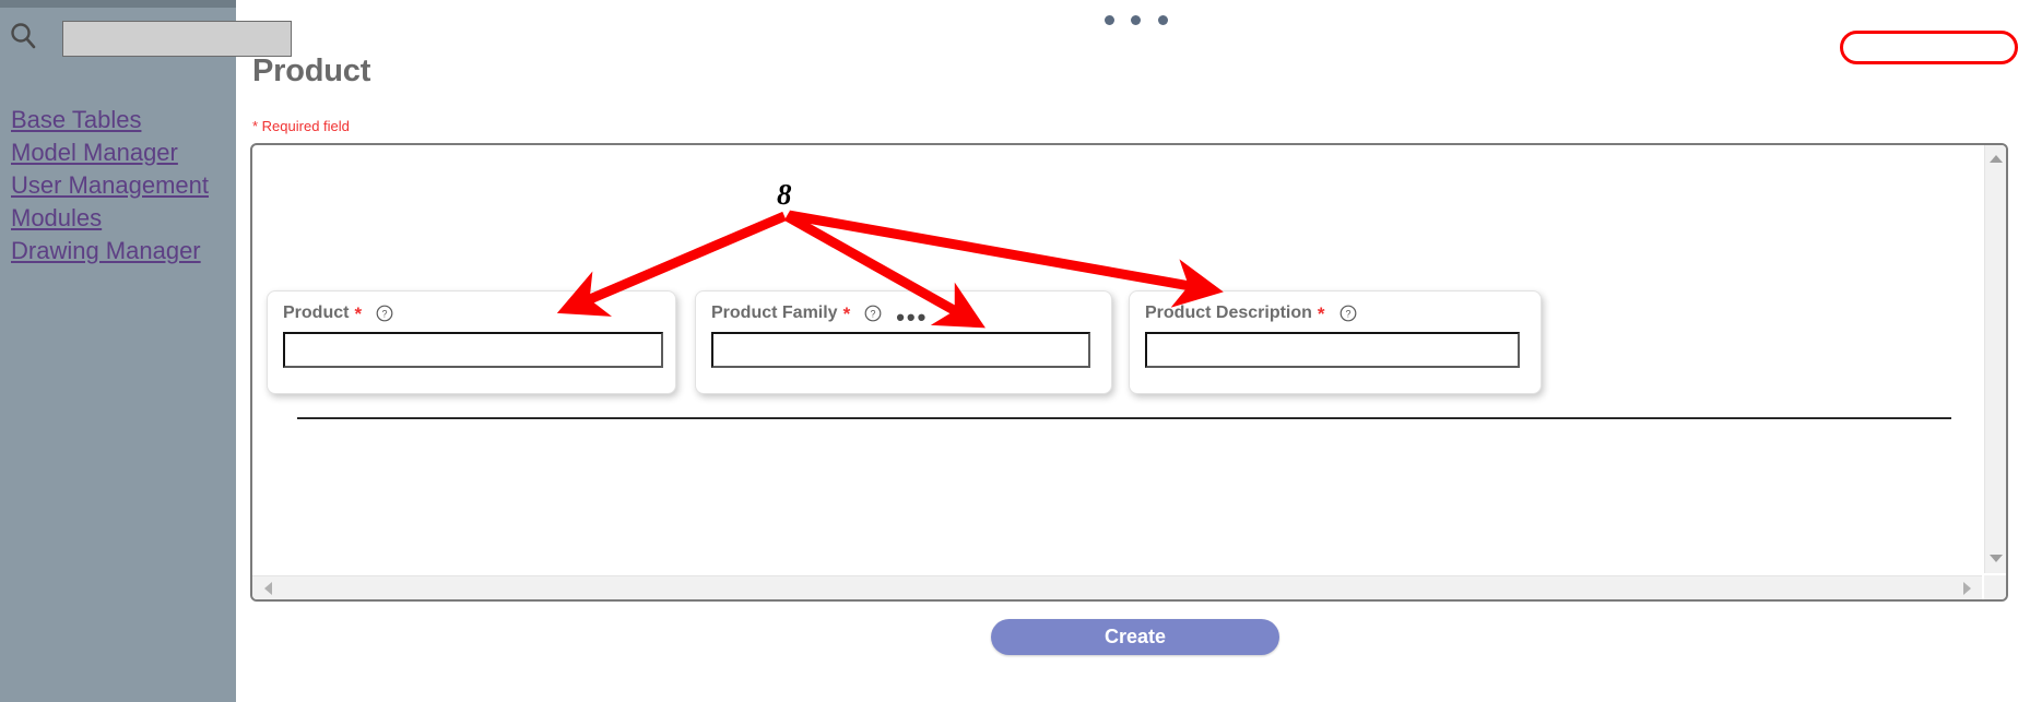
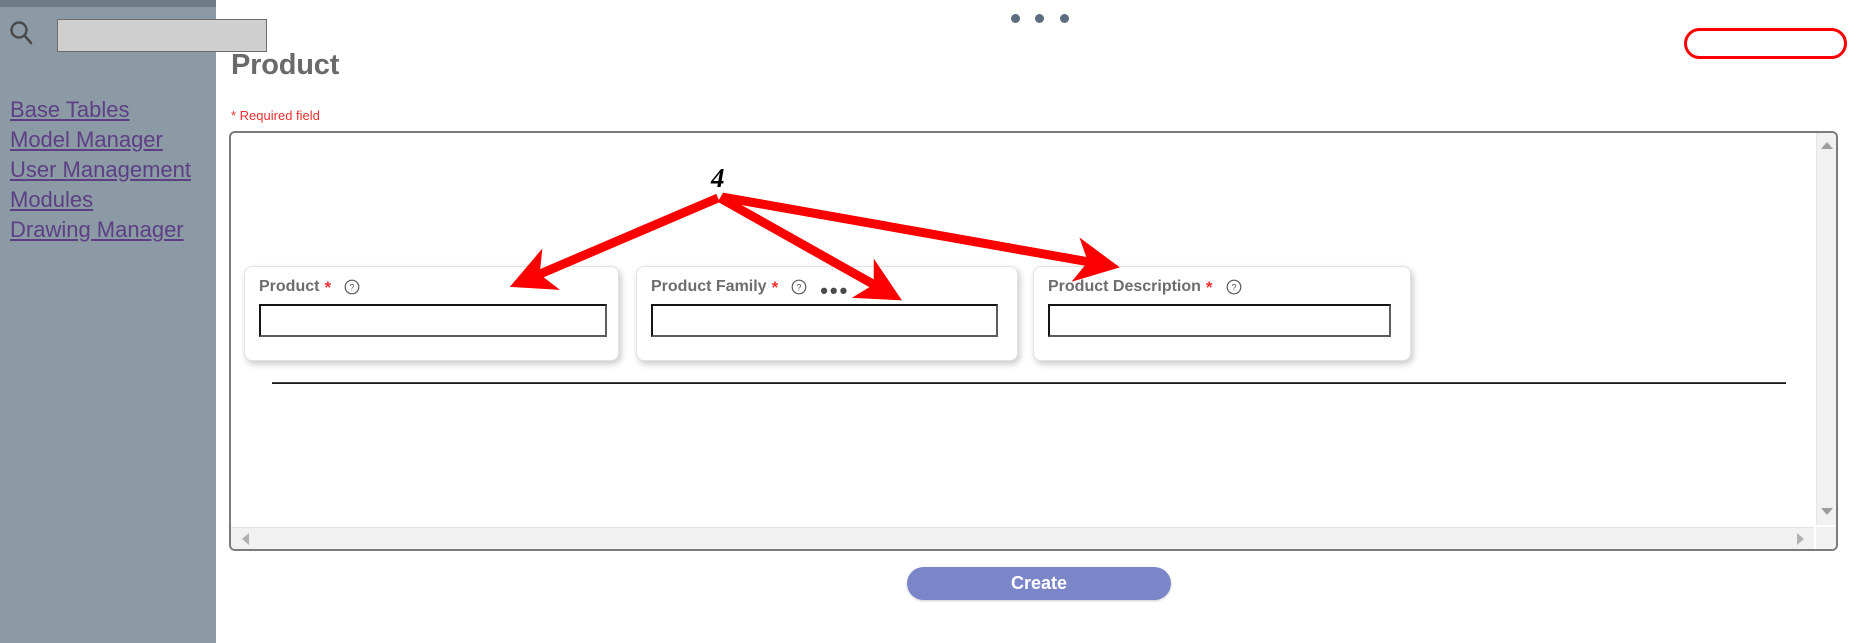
  Base Tables
  Model Manager
  User Management
  Modules
  Drawing Manager
  Product
  * Required field
  Product
  *
  ?
  Product Family
  *
  ?
  •••
  Product Description
  *
  ?
  Create
- 8
+ 4
